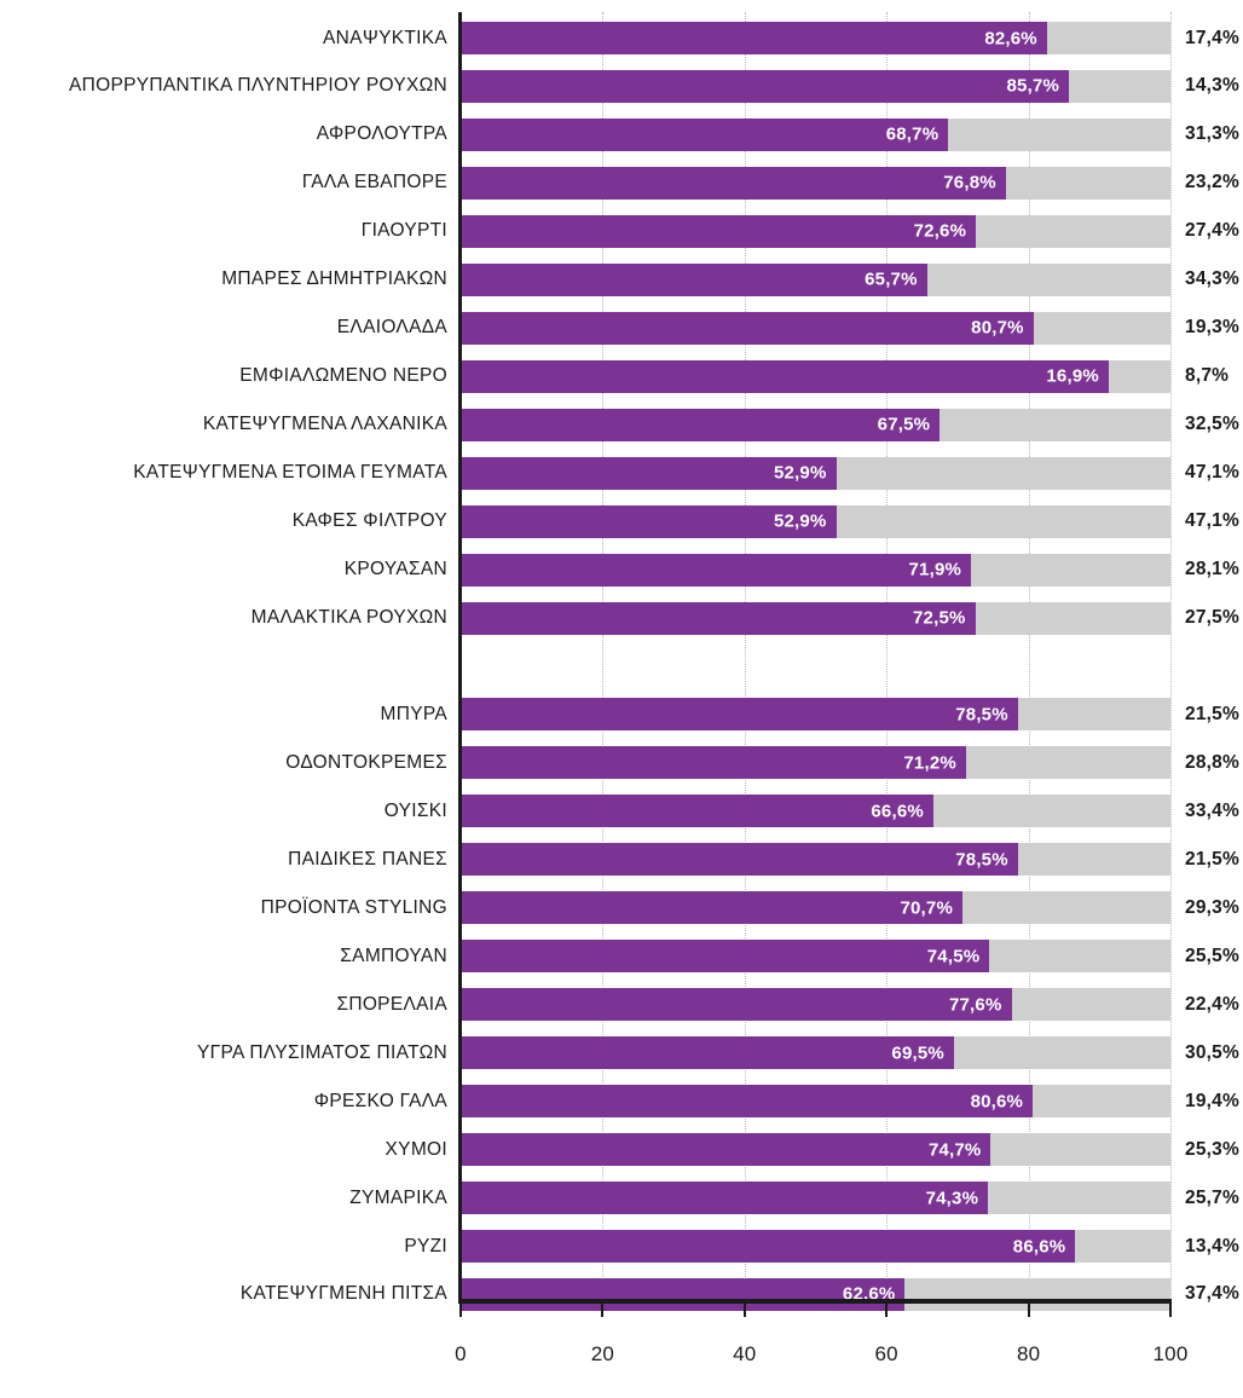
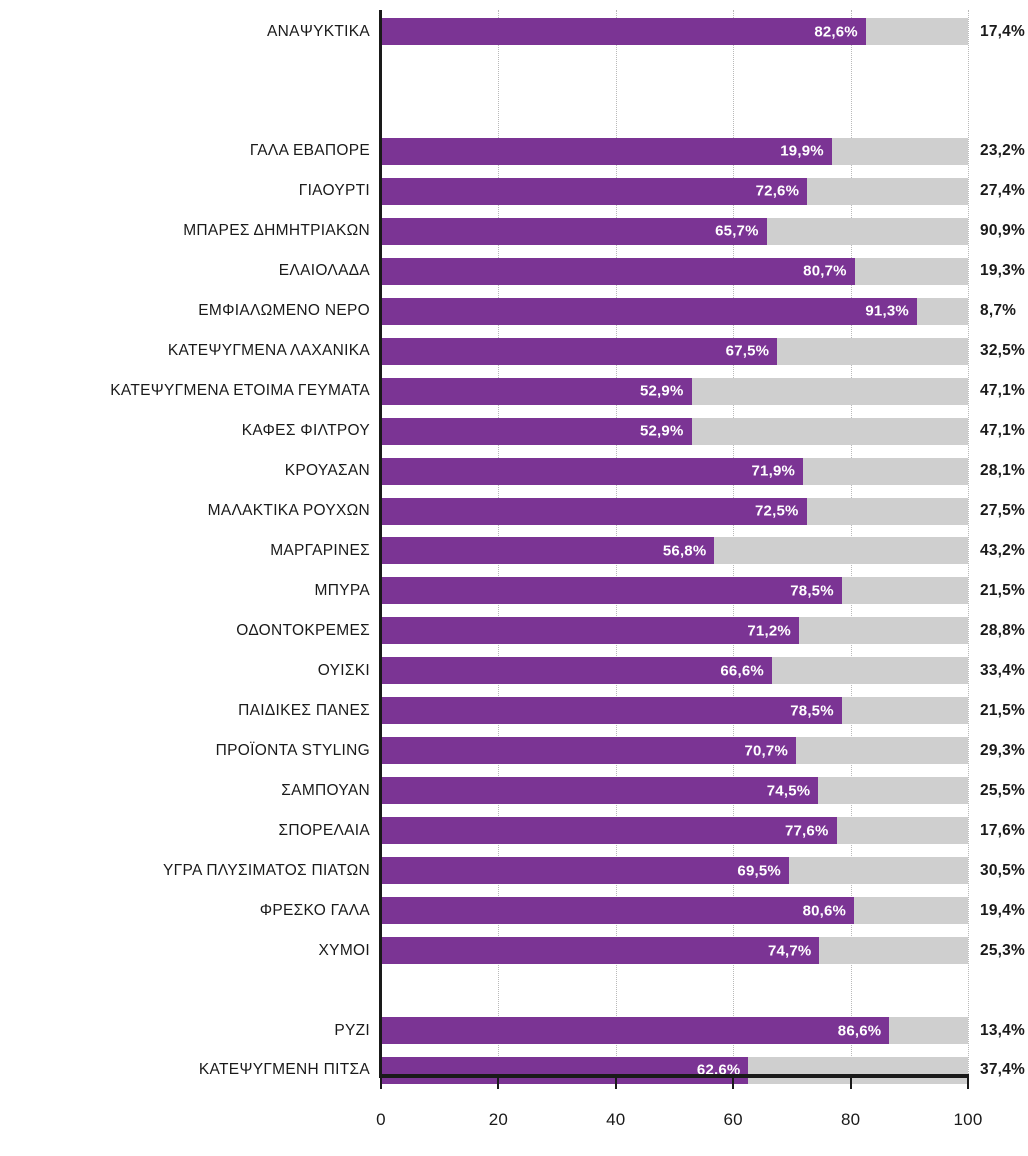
  ΑΝΑΨΥΚΤΙΚΑ
  82,6%
  17,4%
- ΑΠΟΡΡΥΠΑΝΤΙΚΑ ΠΛΥΝΤΗΡΙΟΥ ΡΟΥΧΩΝ
- 85,7%
- 14,3%
- ΑΦΡΟΛΟΥΤΡΑ
- 68,7%
- 31,3%
  ΓΑΛΑ ΕΒΑΠΟΡΕ
- 76,8%
+ 19,9%
  23,2%
  ΓΙΑΟΥΡΤΙ
  72,6%
  27,4%
  ΜΠΑΡΕΣ ΔΗΜΗΤΡΙΑΚΩΝ
  65,7%
- 34,3%
+ 90,9%
  ΕΛΑΙΟΛΑΔΑ
  80,7%
  19,3%
  ΕΜΦΙΑΛΩΜΕΝΟ ΝΕΡΟ
- 16,9%
+ 91,3%
  8,7%
  ΚΑΤΕΨΥΓΜΕΝΑ ΛΑΧΑΝΙΚΑ
  67,5%
  32,5%
  ΚΑΤΕΨΥΓΜΕΝΑ ΕΤΟΙΜΑ ΓΕΥΜΑΤΑ
  52,9%
  47,1%
  ΚΑΦΕΣ ΦΙΛΤΡΟΥ
  52,9%
  47,1%
  ΚΡΟΥΑΣΑΝ
  71,9%
  28,1%
  ΜΑΛΑΚΤΙΚΑ ΡΟΥΧΩΝ
  72,5%
  27,5%
+ ΜΑΡΓΑΡΙΝΕΣ
+ 56,8%
+ 43,2%
  ΜΠΥΡΑ
  78,5%
  21,5%
  ΟΔΟΝΤΟΚΡΕΜΕΣ
  71,2%
  28,8%
  ΟΥΙΣΚΙ
  66,6%
  33,4%
  ΠΑΙΔΙΚΕΣ ΠΑΝΕΣ
  78,5%
  21,5%
  ΠΡΟΪΟΝΤΑ STYLING
  70,7%
  29,3%
  ΣΑΜΠΟΥΑΝ
  74,5%
  25,5%
  ΣΠΟΡΕΛΑΙΑ
  77,6%
- 22,4%
+ 17,6%
  ΥΓΡΑ ΠΛΥΣΙΜΑΤΟΣ ΠΙΑΤΩΝ
  69,5%
  30,5%
  ΦΡΕΣΚΟ ΓΑΛΑ
  80,6%
  19,4%
  ΧΥΜΟΙ
  74,7%
  25,3%
- ΖΥΜΑΡΙΚΑ
- 74,3%
- 25,7%
  ΡΥΖΙ
  86,6%
  13,4%
  ΚΑΤΕΨΥΓΜΕΝΗ ΠΙΤΣΑ
  62,6%
  37,4%
  0
  20
  40
  60
  80
  100
